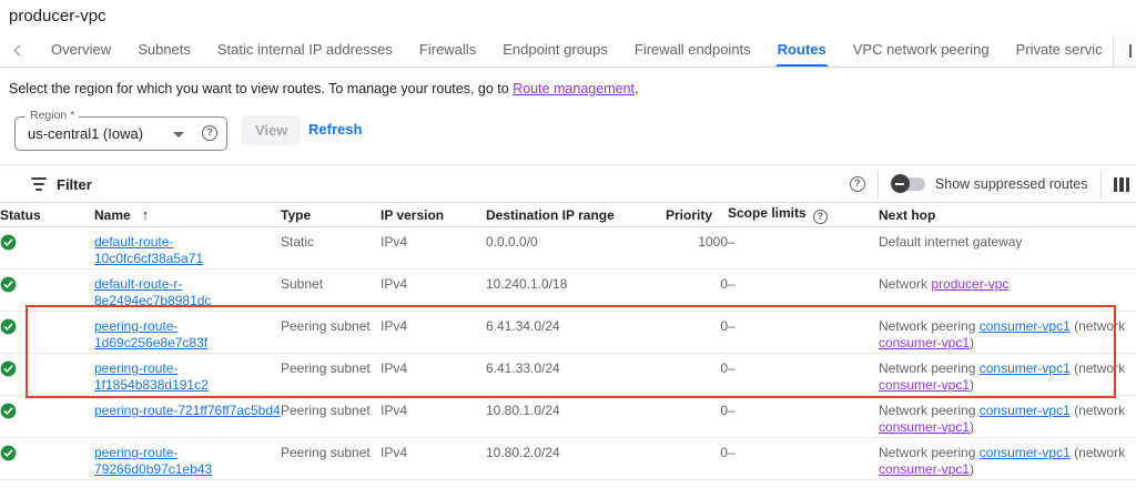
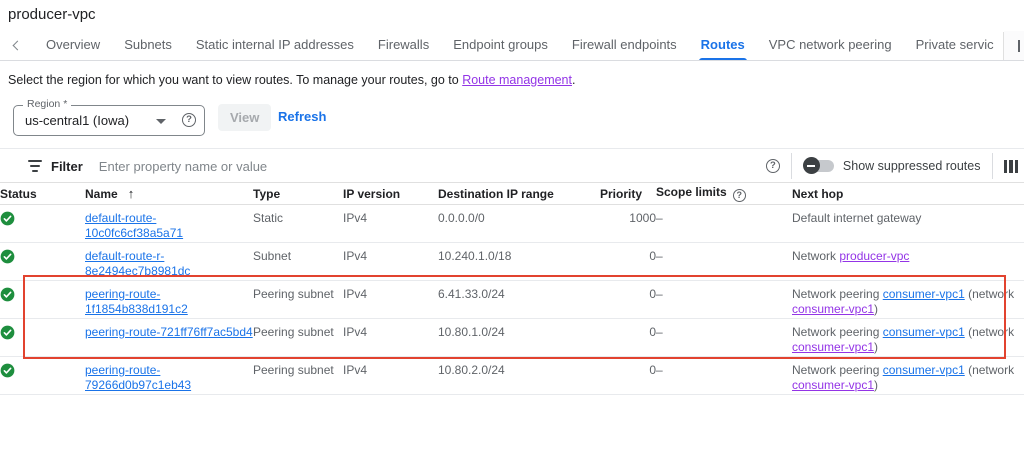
  producer-vpc
  Overview
  Subnets
  Static internal IP addresses
  Firewalls
  Endpoint groups
  Firewall endpoints
  Routes
  VPC network peering
  Private servic
  Select the region for which you want to view routes. To manage your routes, go to Route management.
  Region *
  us-central1 (Iowa)
  View
  Refresh
  Filter
+ Enter property name or value
  Show suppressed routes
  Status	Name ↑	Type	IP version	Destination IP range	Priority	Scope limits	Next hop
  	default-route-10c0fc6cf38a5a71	Static	IPv4	0.0.0.0/0	1000	–	Default internet gateway
  	default-route-r-8e2494ec7b8981dc	Subnet	IPv4	10.240.1.0/18	0	–	Network producer-vpc
- 	peering-route-1d69c256e8e7c83f	Peering subnet	IPv4	6.41.34.0/24	0	–	Network peering consumer-vpc1 (networkconsumer-vpc1)
  	peering-route-1f1854b838d191c2	Peering subnet	IPv4	6.41.33.0/24	0	–	Network peering consumer-vpc1 (networkconsumer-vpc1)
  	peering-route-721ff76ff7ac5bd4	Peering subnet	IPv4	10.80.1.0/24	0	–	Network peering consumer-vpc1 (networkconsumer-vpc1)
  	peering-route-79266d0b97c1eb43	Peering subnet	IPv4	10.80.2.0/24	0	–	Network peering consumer-vpc1 (networkconsumer-vpc1)
